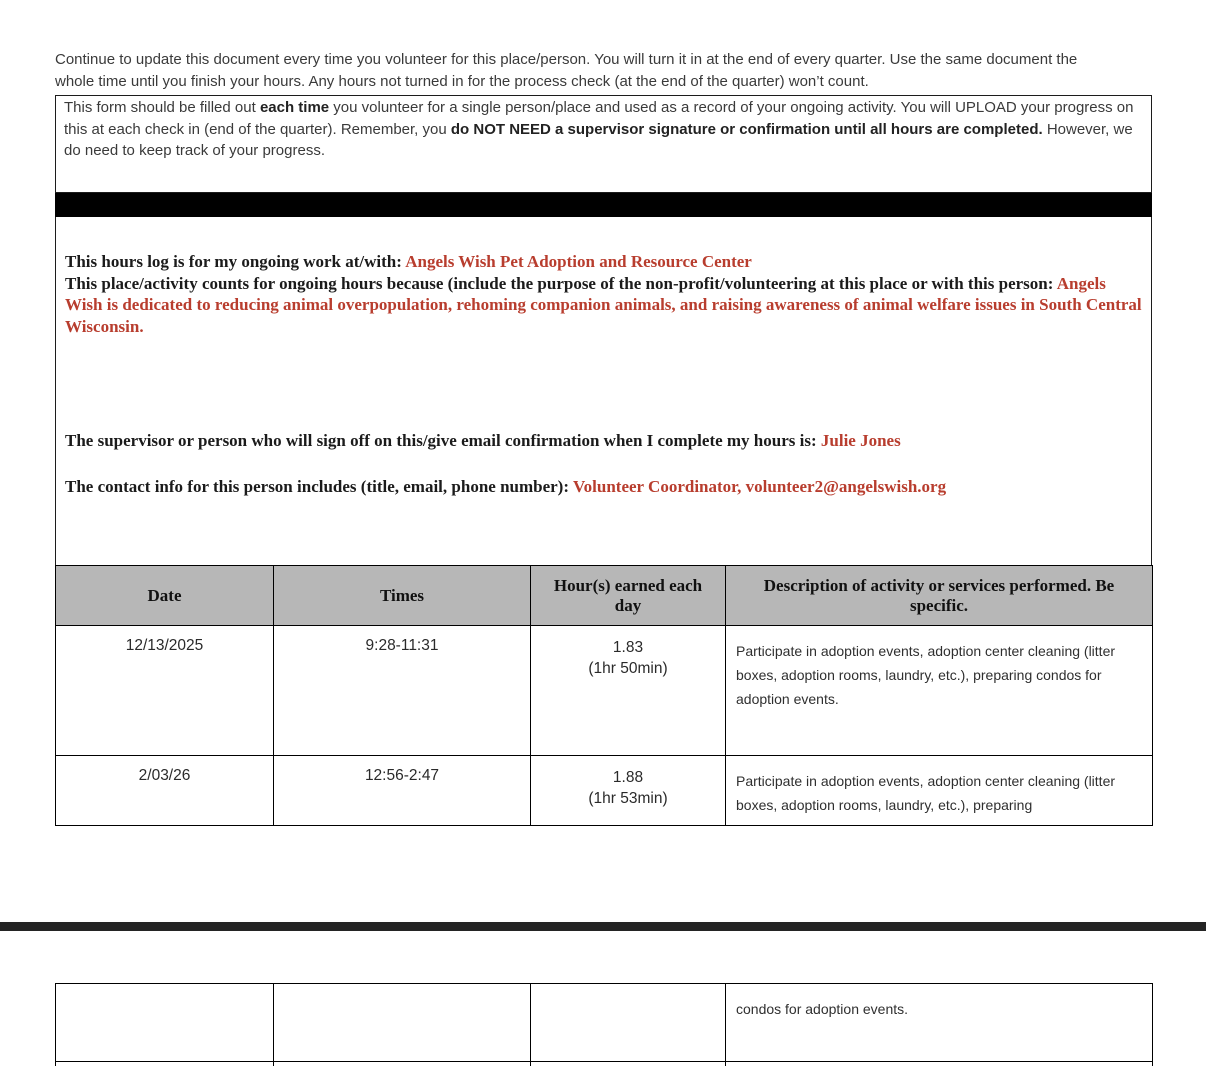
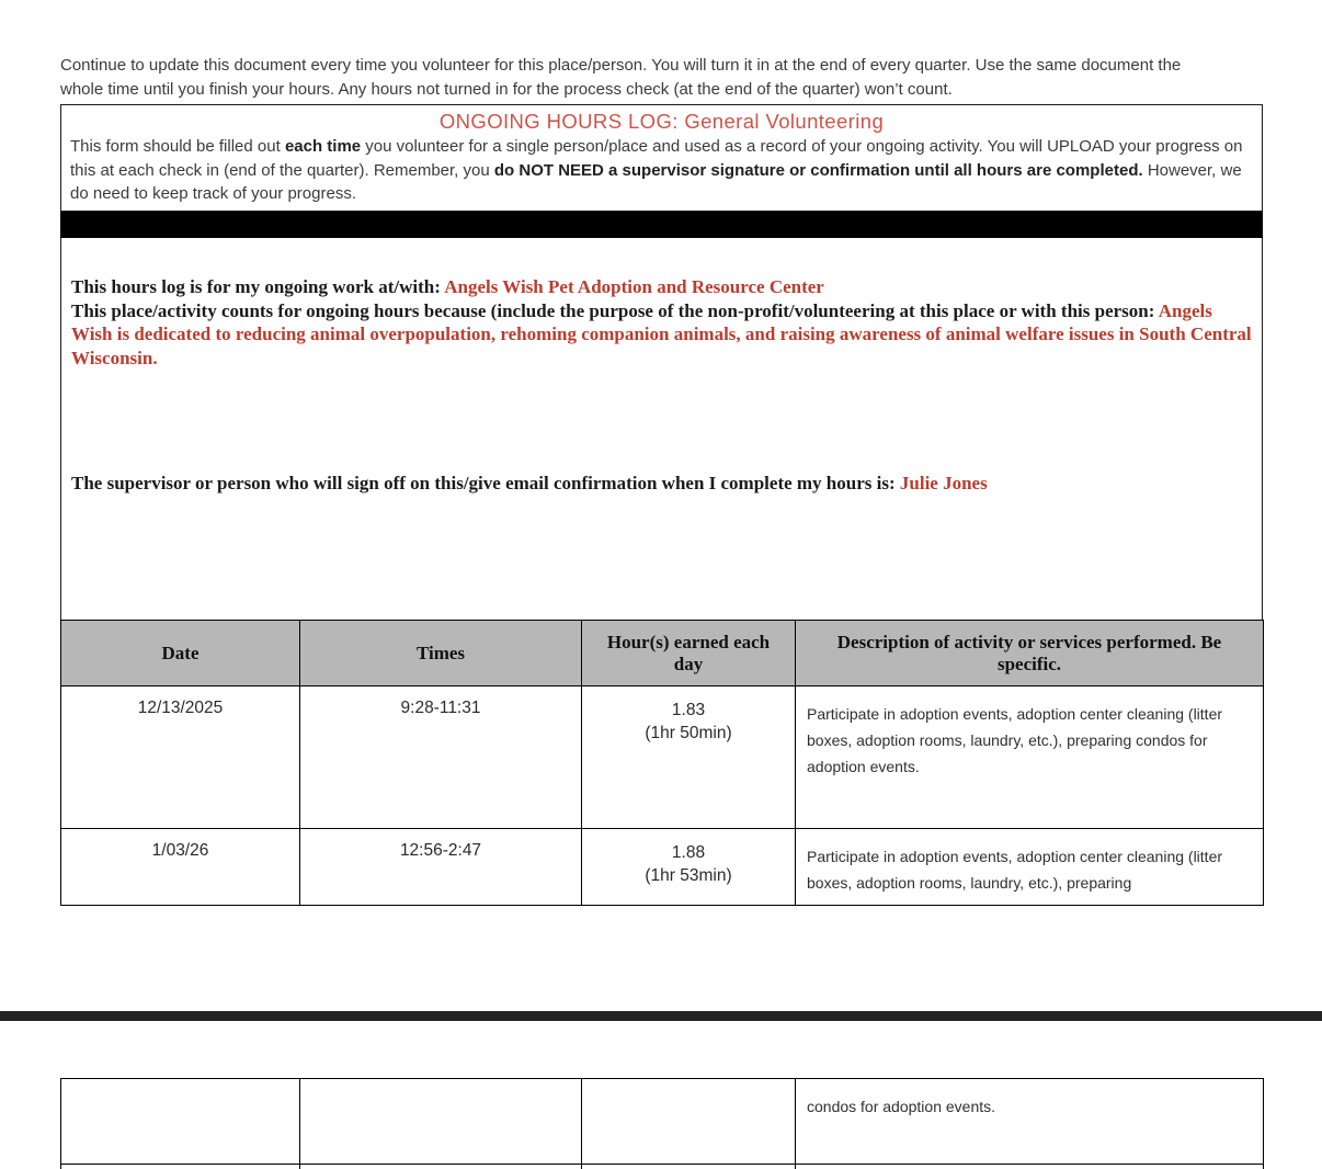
  Continue to update this document every time you volunteer for this place/person. You will turn it in at the end of every quarter. Use the same document the whole time until you finish your hours. Any hours not turned in for the process check (at the end of the quarter) won’t count.
+ ONGOING HOURS LOG: General Volunteering
  This form should be filled out each time you volunteer for a single person/place and used as a record of your ongoing activity. You will UPLOAD your progress on this at each check in (end of the quarter). Remember, you do NOT NEED a supervisor signature or confirmation until all hours are completed. However, we do need to keep track of your progress.
  This hours log is for my ongoing work at/with: Angels Wish Pet Adoption and Resource Center
  This place/activity counts for ongoing hours because (include the purpose of the non-profit/volunteering at this place or with this person: Angels Wish is dedicated to reducing animal overpopulation, rehoming companion animals, and raising awareness of animal welfare issues in South Central Wisconsin.
  The supervisor or person who will sign off on this/give email confirmation when I complete my hours is: Julie Jones
- The contact info for this person includes (title, email, phone number): Volunteer Coordinator, volunteer2@angelswish.org
  Date	Times	Hour(s) earned each day	Description of activity or services performed. Be specific.
  12/13/2025	9:28-11:31	1.83(1hr 50min)	Participate in adoption events, adoption center cleaning (litter boxes, adoption rooms, laundry, etc.), preparing condos for adoption events.
- 2/03/26	12:56-2:47	1.88(1hr 53min)	Participate in adoption events, adoption center cleaning (litter boxes, adoption rooms, laundry, etc.), preparing
+ 1/03/26	12:56-2:47	1.88(1hr 53min)	Participate in adoption events, adoption center cleaning (litter boxes, adoption rooms, laundry, etc.), preparing
  			condos for adoption events.
